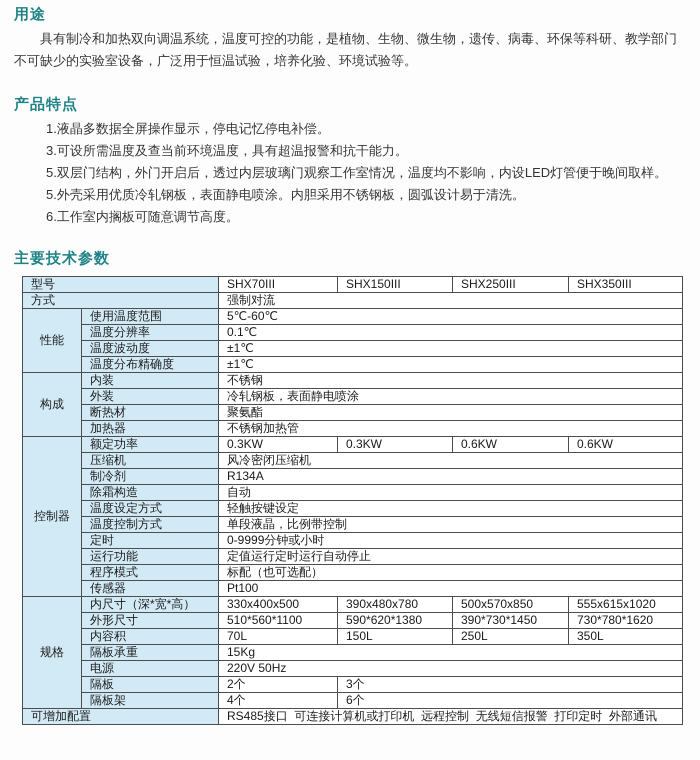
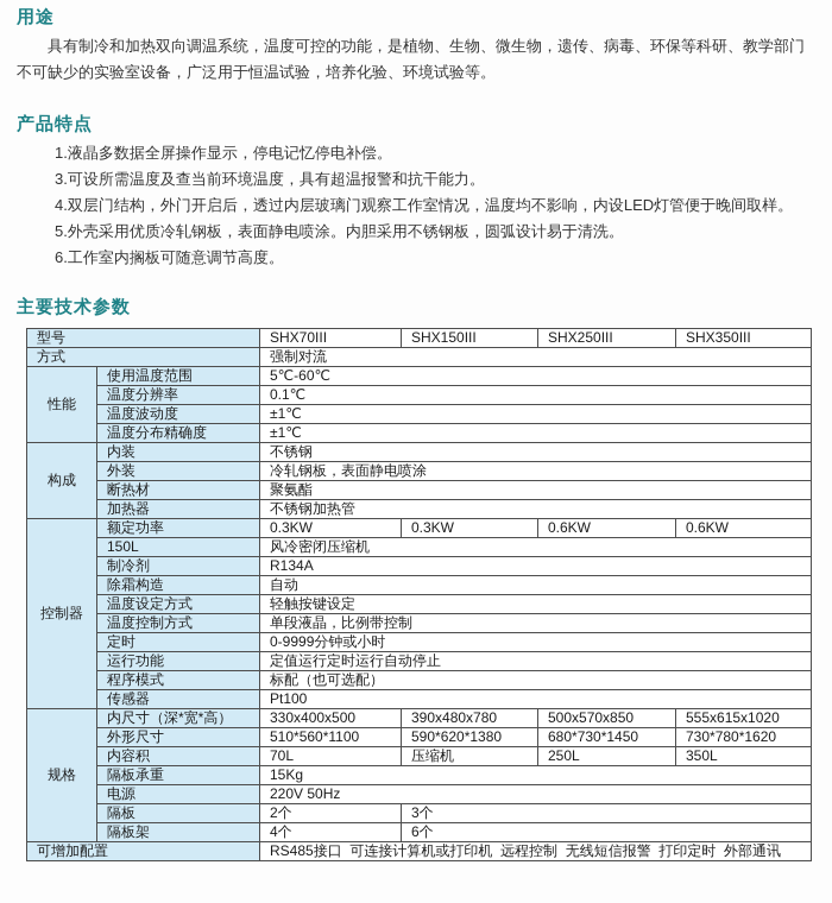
  用途
  具有制冷和加热双向调温系统，温度可控的功能，是植物、生物、微生物，遗传、病毒、环保等科研、教学部门不可缺少的实验室设备，广泛用于恒温试验，培养化验、环境试验等。
  产品特点
  1.液晶多数据全屏操作显示，停电记忆停电补偿。
  3.可设所需温度及查当前环境温度，具有超温报警和抗干能力。
- 5.双层门结构，外门开启后，透过内层玻璃门观察工作室情况，温度均不影响，内设LED灯管便于晚间取样。
+ 4.双层门结构，外门开启后，透过内层玻璃门观察工作室情况，温度均不影响，内设LED灯管便于晚间取样。
  5.外壳采用优质冷轧钢板，表面静电喷涂。内胆采用不锈钢板，圆弧设计易于清洗。
  6.工作室内搁板可随意调节高度。
  主要技术参数
  型号	SHX70III	SHX150III	SHX250III	SHX350III
  方式	强制对流
  性能	使用温度范围	5℃-60℃
  温度分辨率	0.1℃
  温度波动度	±1℃
  温度分布精确度	±1℃
  构成	内装	不锈钢
  外装	冷轧钢板，表面静电喷涂
  断热材	聚氨酯
  加热器	不锈钢加热管
  控制器	额定功率	0.3KW	0.3KW	0.6KW	0.6KW
- 压缩机	风冷密闭压缩机
+ 150L	风冷密闭压缩机
  制冷剂	R134A
  除霜构造	自动
  温度设定方式	轻触按键设定
  温度控制方式	单段液晶，比例带控制
  定时	0-9999分钟或小时
  运行功能	定值运行定时运行自动停止
  程序模式	标配（也可选配）
  传感器	Pt100
  规格	内尺寸（深*宽*高）	330x400x500	390x480x780	500x570x850	555x615x1020
- 外形尺寸	510*560*1100	590*620*1380	390*730*1450	730*780*1620
+ 外形尺寸	510*560*1100	590*620*1380	680*730*1450	730*780*1620
- 内容积	70L	150L	250L	350L
+ 内容积	70L	压缩机	250L	350L
  隔板承重	15Kg
  电源	220V 50Hz
  隔板	2个	3个
  隔板架	4个	6个
  可增加配置	RS485接口 可连接计算机或打印机 远程控制 无线短信报警 打印定时 外部通讯
